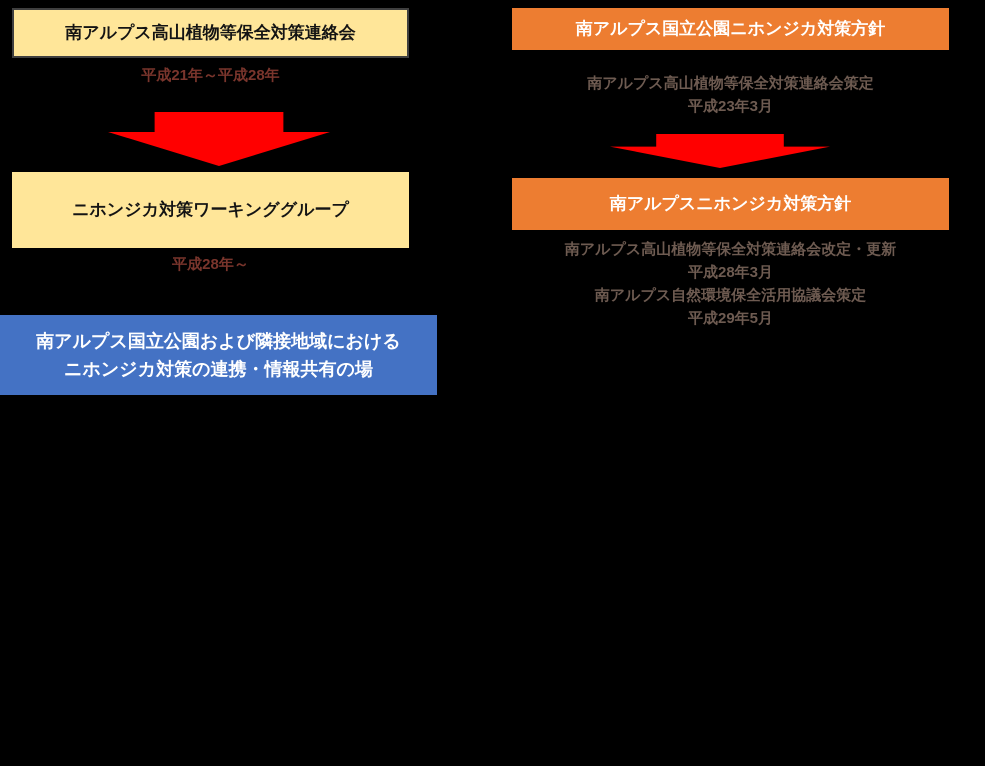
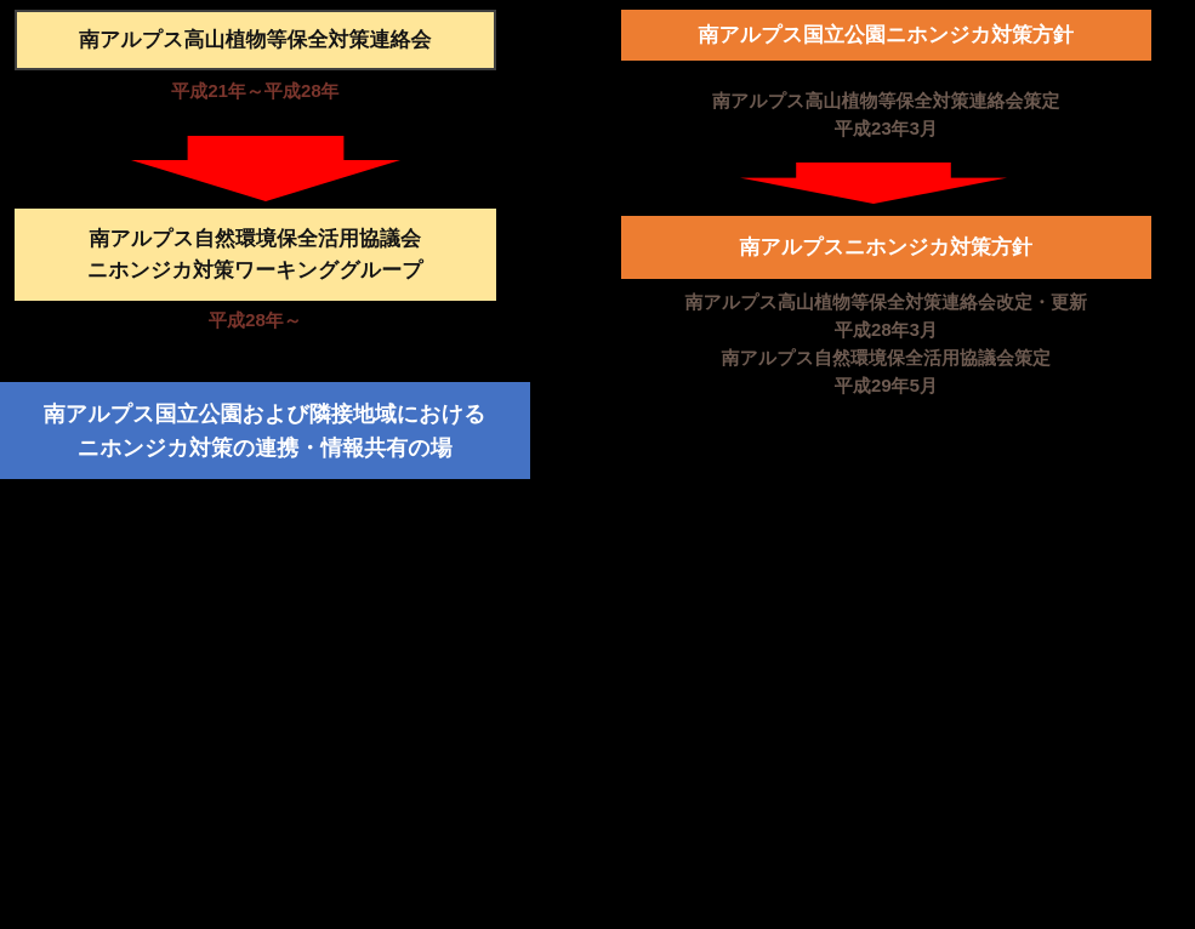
  南アルプス高山植物等保全対策連絡会
  平成21年～平成28年
+ 南アルプス自然環境保全活用協議会
  ニホンジカ対策ワーキンググループ
  平成28年～
  南アルプス国立公園および隣接地域における
  ニホンジカ対策の連携・情報共有の場
  南アルプス国立公園ニホンジカ対策方針
  南アルプス高山植物等保全対策連絡会策定
  平成23年3月
  南アルプスニホンジカ対策方針
  南アルプス高山植物等保全対策連絡会改定・更新
  平成28年3月
  南アルプス自然環境保全活用協議会策定
  平成29年5月
